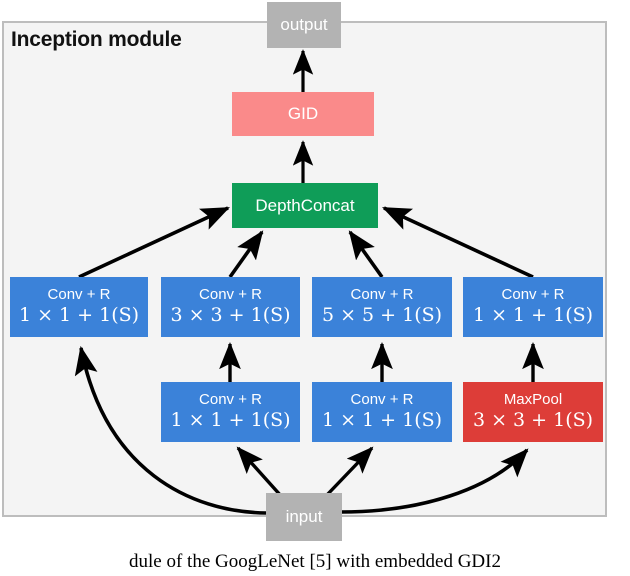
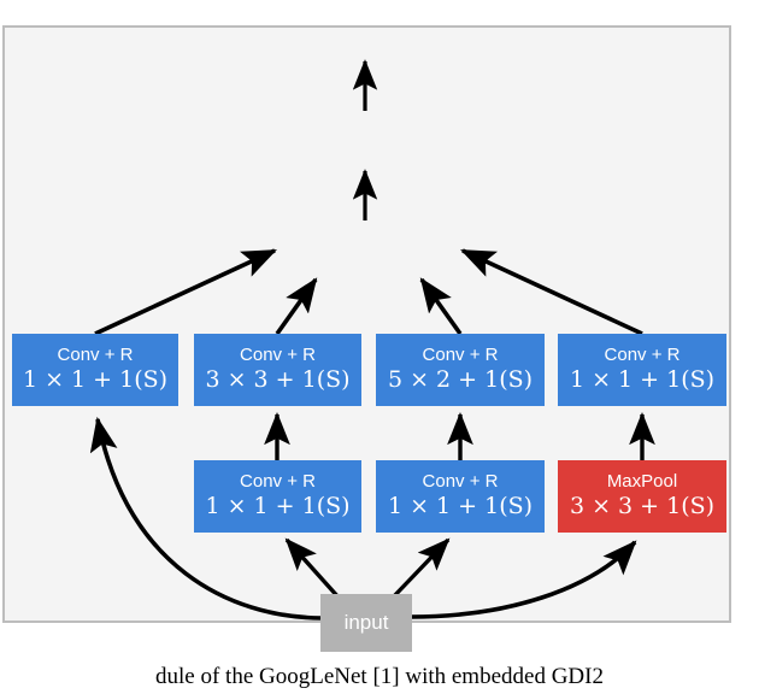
- Inception module
- output
- GID
- DepthConcat
  Conv + R
  1 × 1 + 1(S)
  Conv + R
  3 × 3 + 1(S)
  Conv + R
- 5 × 5 + 1(S)
+ 5 × 2 + 1(S)
  Conv + R
  1 × 1 + 1(S)
  Conv + R
  1 × 1 + 1(S)
  Conv + R
  1 × 1 + 1(S)
  MaxPool
  3 × 3 + 1(S)
  input
- dule of the GoogLeNet [5] with embedded GDI2
+ dule of the GoogLeNet [1] with embedded GDI2
